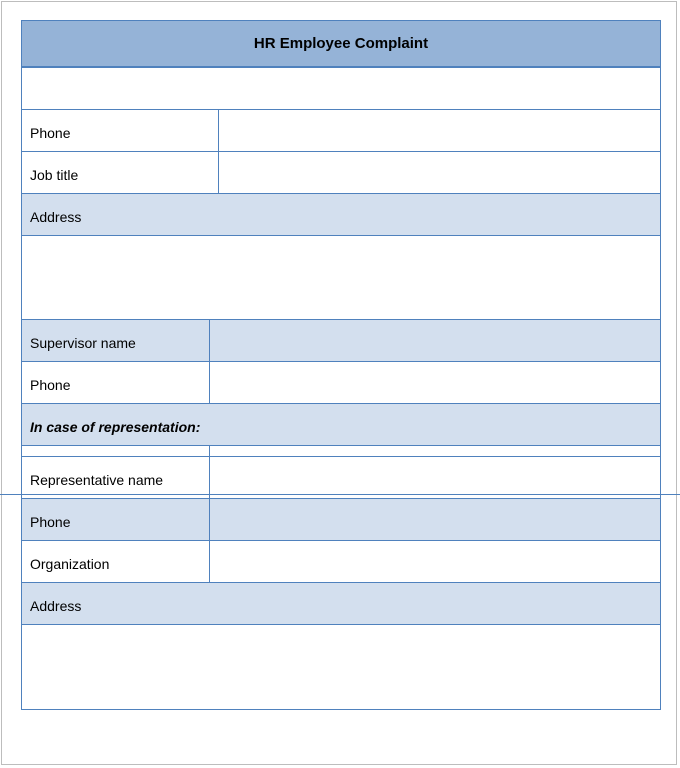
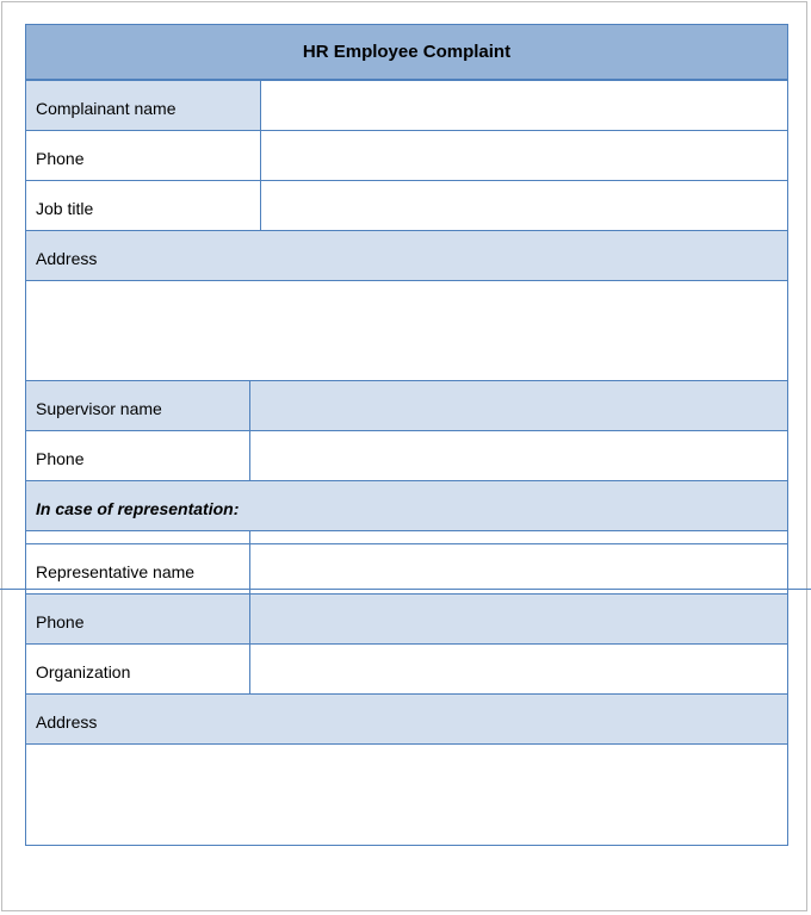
  HR Employee Complaint
+ Complainant name
  Phone
  Job title
  Address
  Supervisor name
  Phone
  In case of representation:
  Representative name
  Phone
  Organization
  Address
